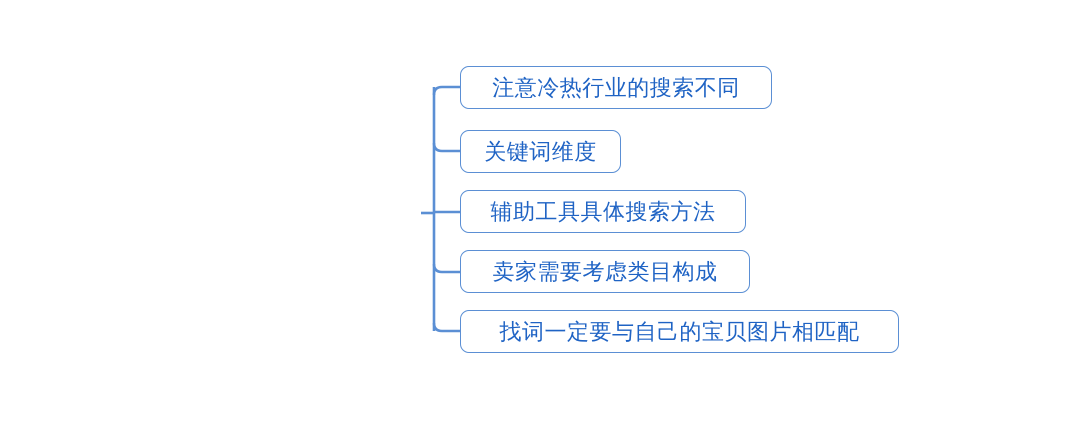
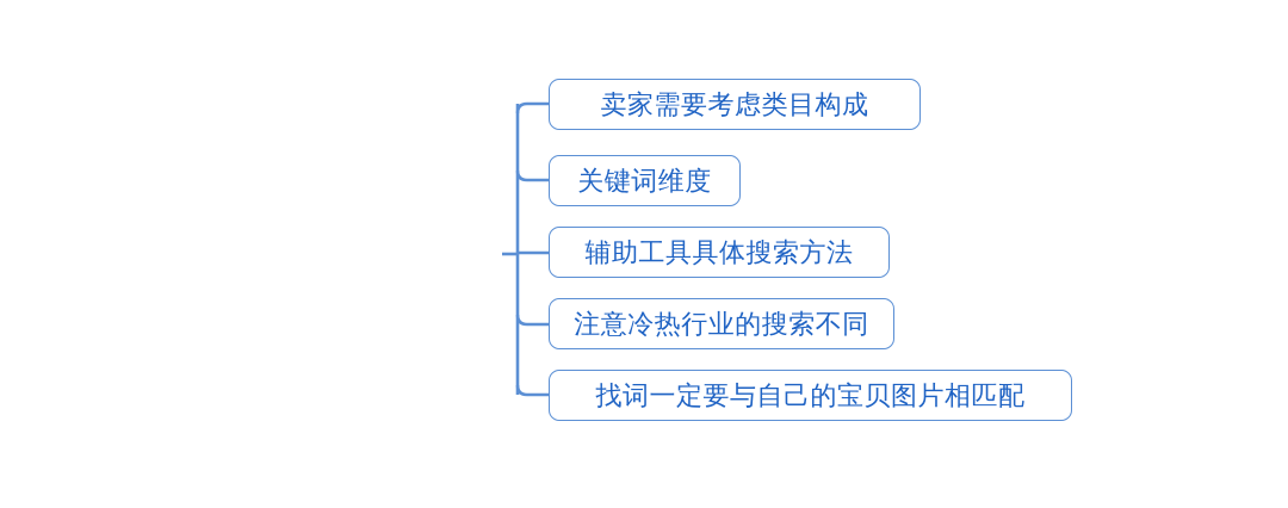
- 注意冷热行业的搜索不同
+ 卖家需要考虑类目构成
  关键词维度
  辅助工具具体搜索方法
- 卖家需要考虑类目构成
+ 注意冷热行业的搜索不同
  找词一定要与自己的宝贝图片相匹配
